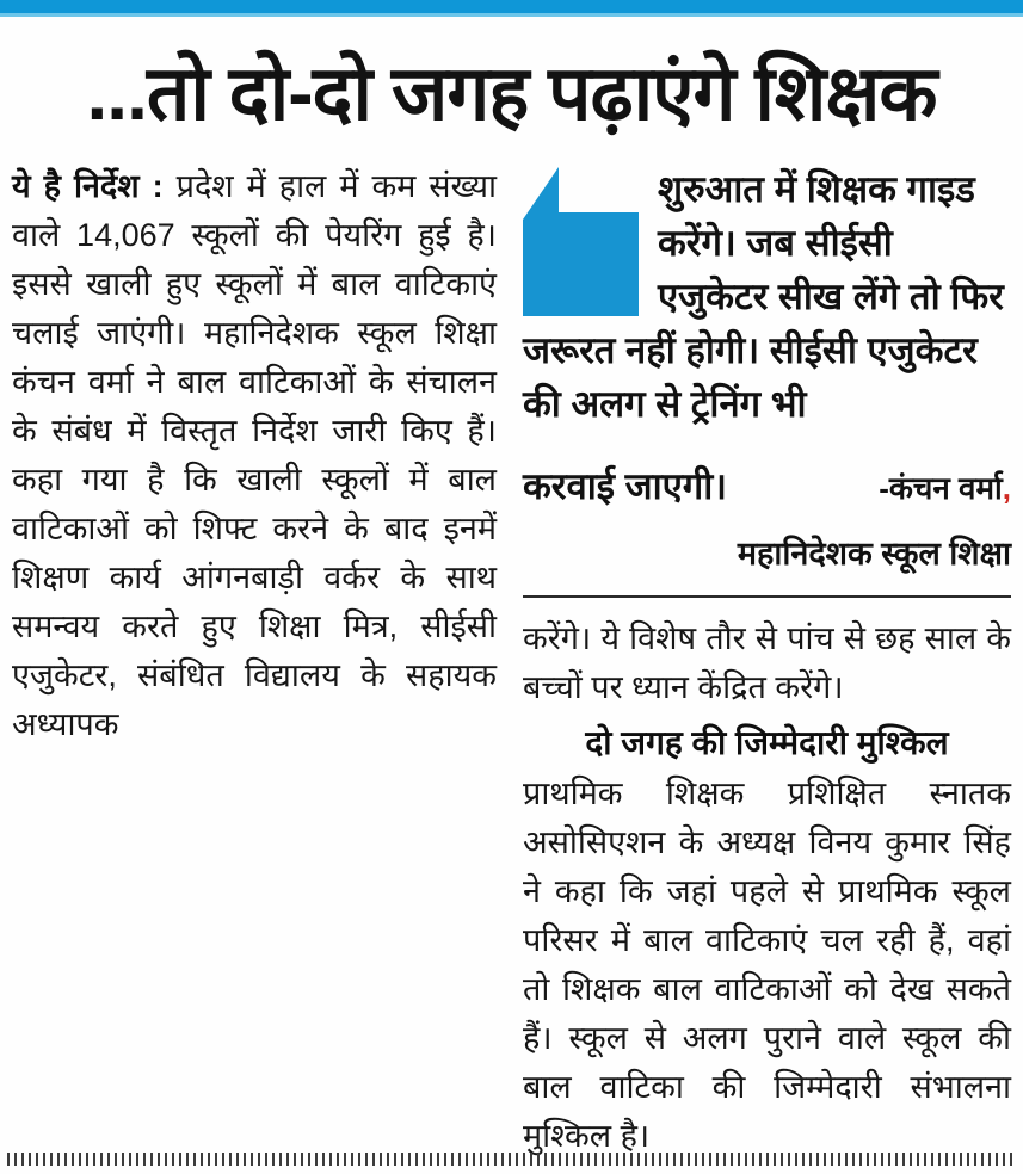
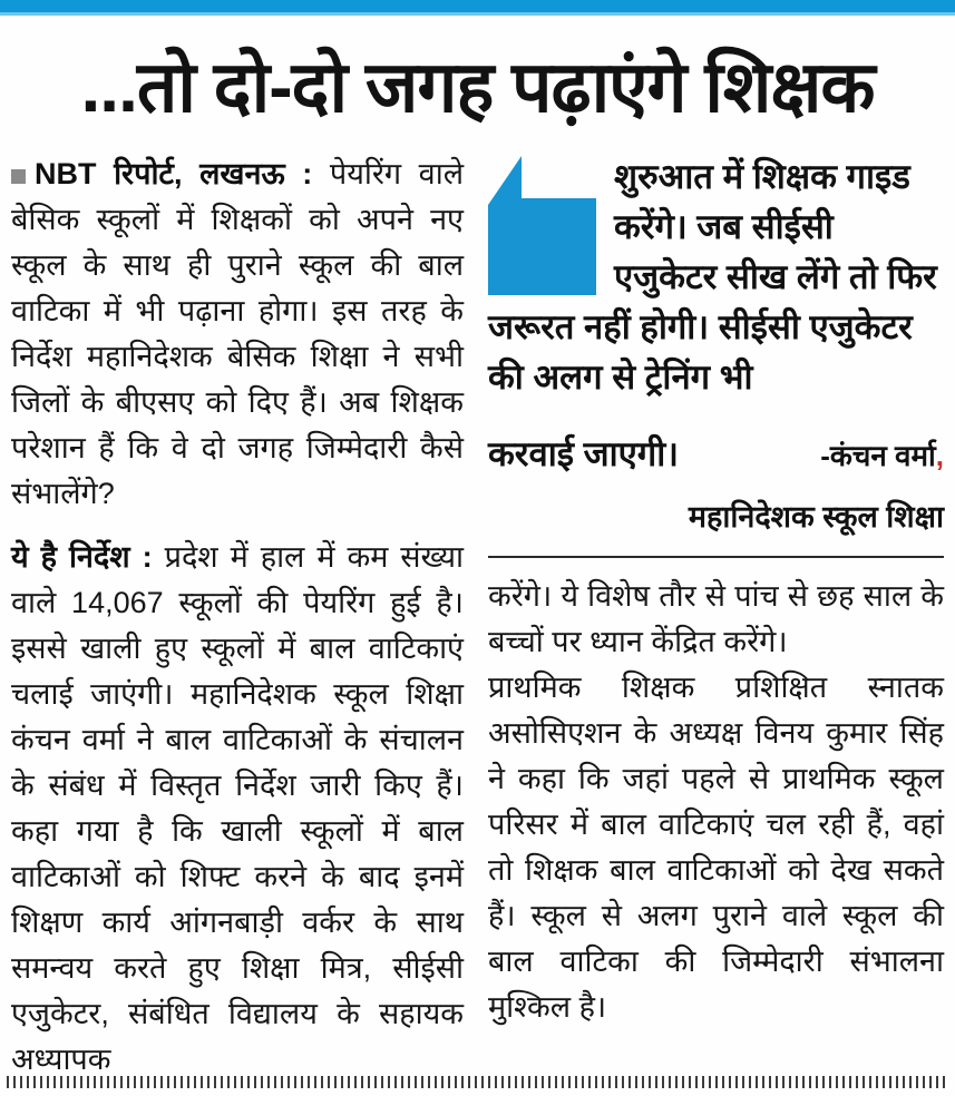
  ...तो दो-दो जगह पढ़ाएंगे शिक्षक
+ NBT रिपोर्ट, लखनऊ : पेयरिंग वाले बेसिक स्कूलों में शिक्षकों को अपने नए स्कूल के साथ ही पुराने स्कूल की बाल वाटिका में भी पढ़ाना होगा। इस तरह के निर्देश महानिदेशक बेसिक शिक्षा ने सभी जिलों के बीएसए को दिए हैं। अब शिक्षक परेशान हैं कि वे दो जगह जिम्मेदारी कैसे संभालेंगे?
  ये है निर्देश : प्रदेश में हाल में कम संख्या वाले 14,067 स्कूलों की पेयरिंग हुई है। इससे खाली हुए स्कूलों में बाल वाटिकाएं चलाई जाएंगी। महानिदेशक स्कूल शिक्षा कंचन वर्मा ने बाल वाटिकाओं के संचालन के संबंध में विस्तृत निर्देश जारी किए हैं। कहा गया है कि खाली स्कूलों में बाल वाटिकाओं को शिफ्ट करने के बाद इनमें शिक्षण कार्य आंगनबाड़ी वर्कर के साथ समन्वय करते हुए शिक्षा मित्र, सीईसी एजुकेटर, संबंधित विद्यालय के सहायक अध्यापक
  शुरुआत में शिक्षक गाइड करेंगे। जब सीईसी एजुकेटर सीख लेंगे तो फिर जरूरत नहीं होगी। सीईसी एजुकेटर की अलग से ट्रेनिंग भी
  करवाई जाएगी।
  -कंचन वर्मा,
  महानिदेशक स्कूल शिक्षा
  करेंगे। ये विशेष तौर से पांच से छह साल के बच्चों पर ध्यान केंद्रित करेंगे।
- दो जगह की जिम्मेदारी मुश्किल
  प्राथमिक शिक्षक प्रशिक्षित स्नातक असोसिएशन के अध्यक्ष विनय कुमार सिंह ने कहा कि जहां पहले से प्राथमिक स्कूल परिसर में बाल वाटिकाएं चल रही हैं, वहां तो शिक्षक बाल वाटिकाओं को देख सकते हैं। स्कूल से अलग पुराने वाले स्कूल की बाल वाटिका की जिम्मेदारी संभालना मुश्किल है।
